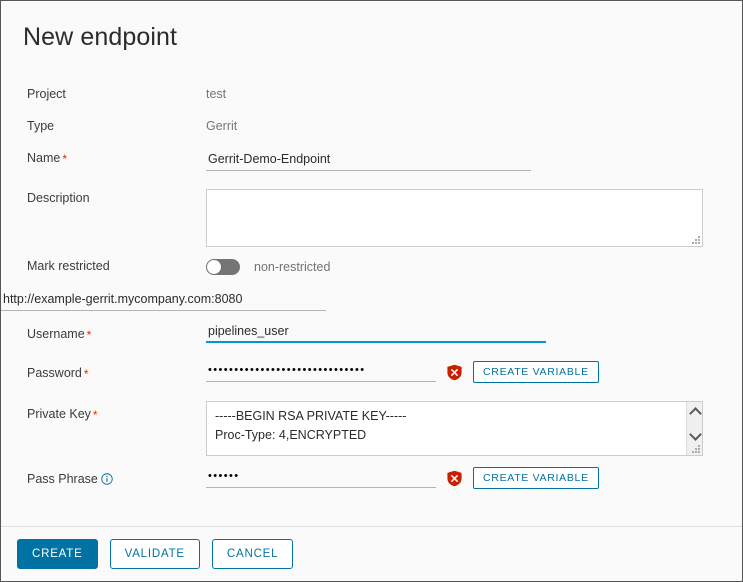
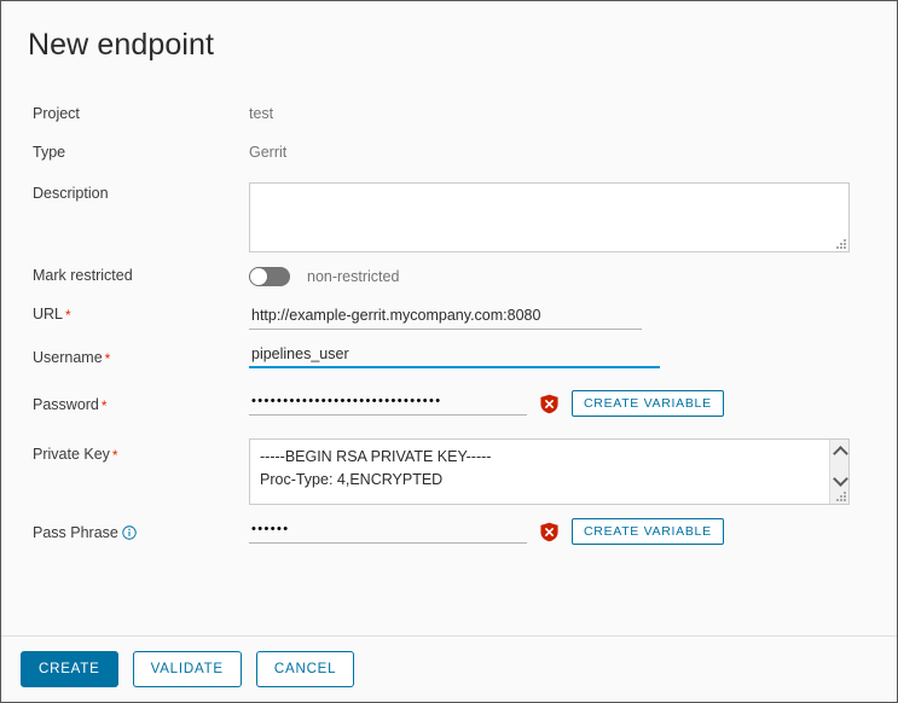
  New endpoint
  Project
  test
  Type
  Gerrit
- Name *
- Gerrit-Demo-Endpoint
  Description
  Mark restricted
  non-restricted
+ URL *
  http://example-gerrit.mycompany.com:8080
  Username *
  pipelines_user
  Password *
  ••••••••••••••••••••••••••••••
  CREATE VARIABLE
  Private Key *
  -----BEGIN RSA PRIVATE KEY-----
  Proc-Type: 4,ENCRYPTED
  Pass Phrase
  ••••••
  CREATE VARIABLE
  CREATE
  VALIDATE
  CANCEL
